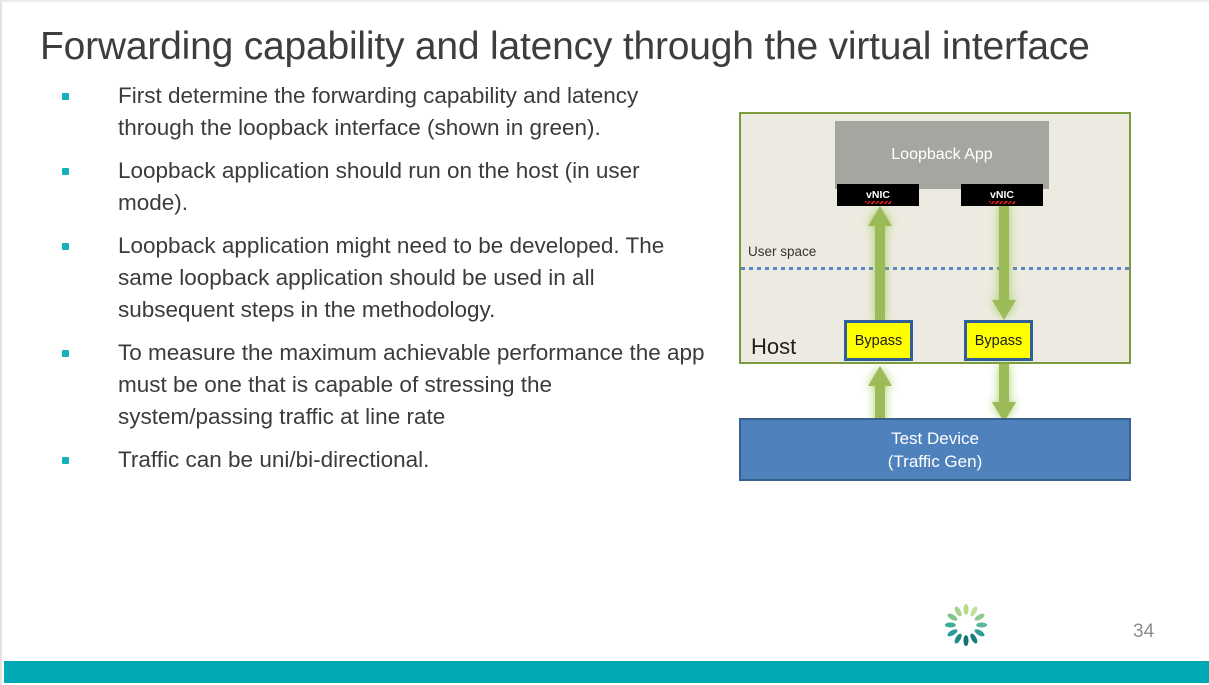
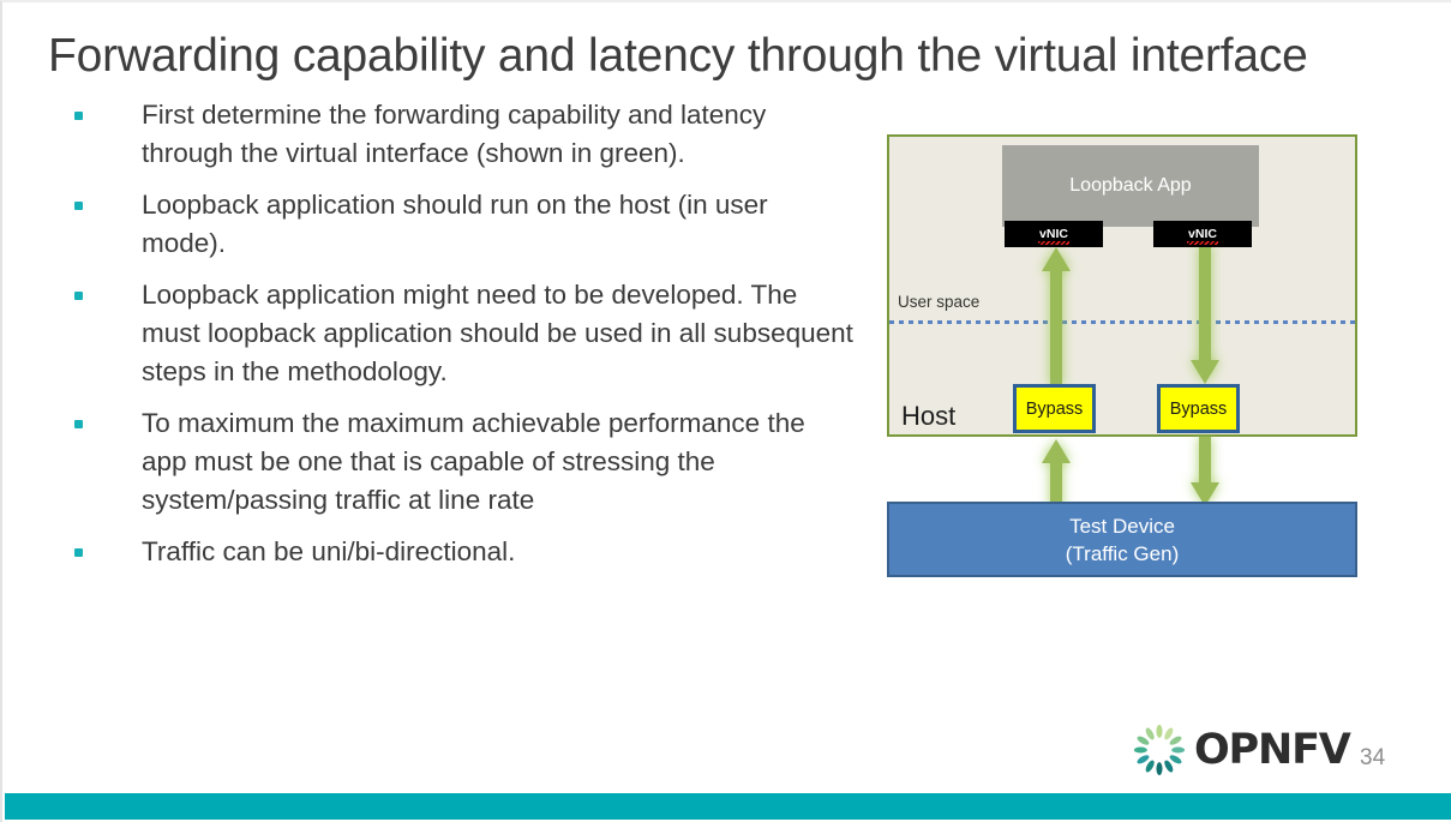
  Forwarding capability and latency through the virtual interface
- First determine the forwarding capability and latency through the loopback interface (shown in green).
+ First determine the forwarding capability and latency through the virtual interface (shown in green).
  Loopback application should run on the host (in user mode).
- Loopback application might need to be developed. The same loopback application should be used in all subsequent steps in the methodology.
+ Loopback application might need to be developed. The must loopback application should be used in all subsequent steps in the methodology.
- To measure the maximum achievable performance the app must be one that is capable of stressing the system/passing traffic at line rate
+ To maximum the maximum achievable performance the app must be one that is capable of stressing the system/passing traffic at line rate
  Traffic can be uni/bi-directional.
  User space
  Host
  Loopback App
  vNIC
  vNIC
  Bypass
  Bypass
  Test Device
  (Traffic Gen)
+ OPNFV
  34
